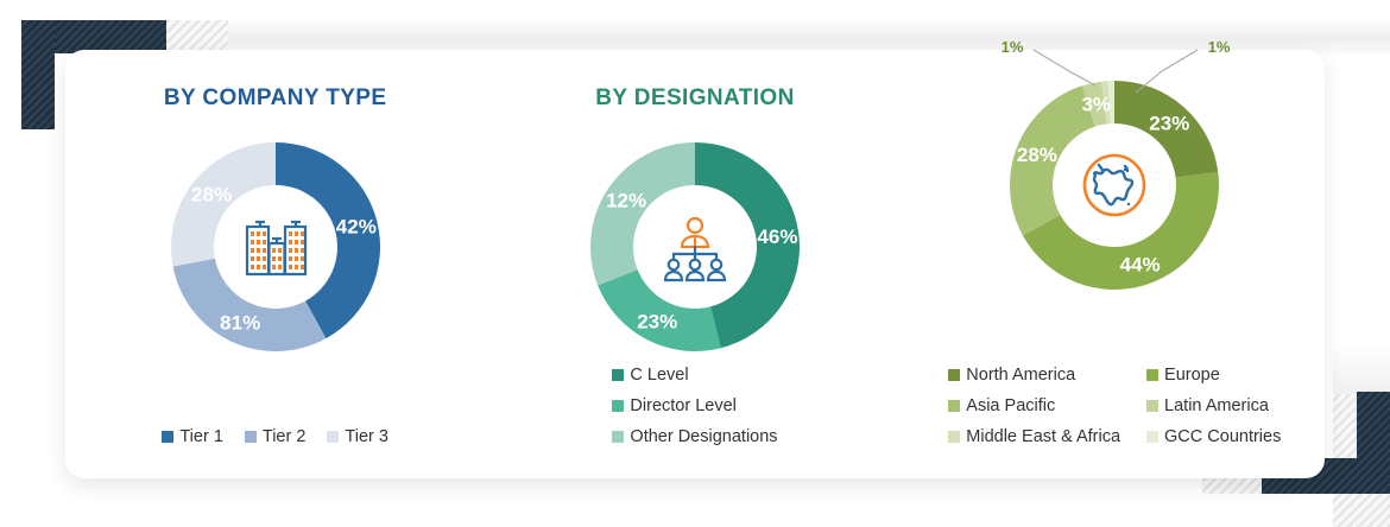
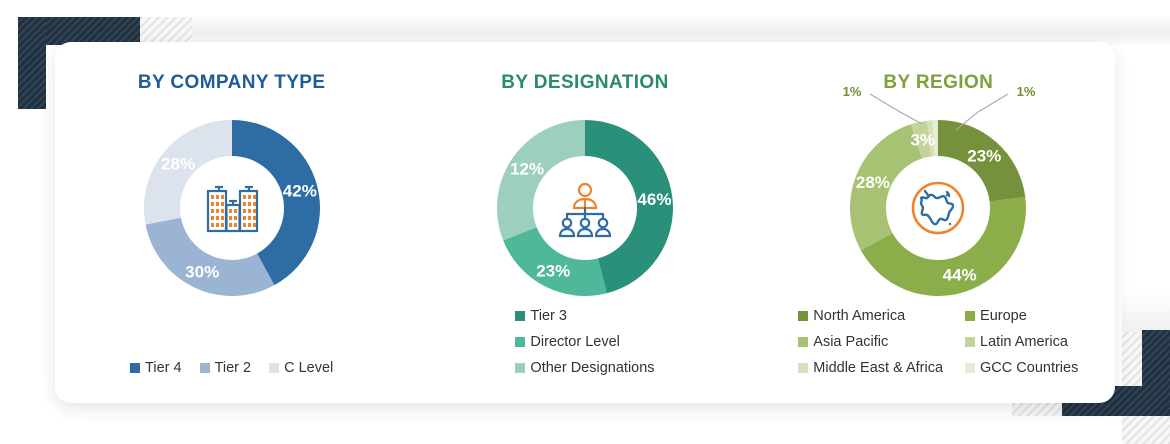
  BY COMPANY TYPE
  42%
- 81%
+ 30%
  28%
- Tier 1
+ Tier 4
  Tier 2
- Tier 3
+ C Level
  BY DESIGNATION
  46%
  23%
  12%
- C Level
+ Tier 3
  Director Level
  Other Designations
+ BY REGION
  23%
  44%
  28%
  3%
  1%
  1%
  North America
  Europe
  Asia Pacific
  Latin America
  Middle East & Africa
  GCC Countries
